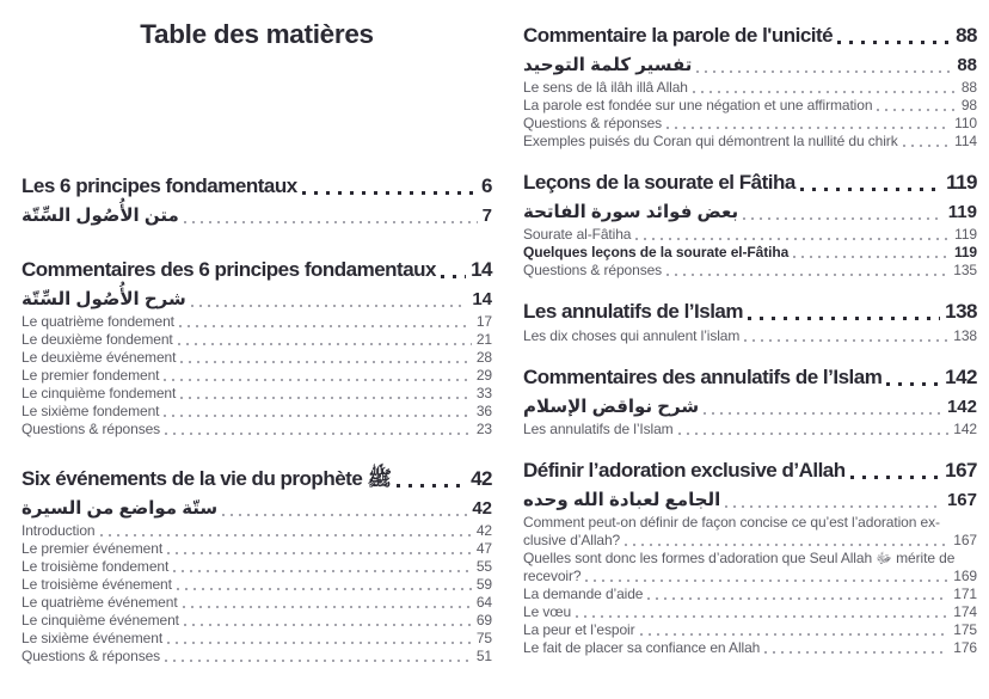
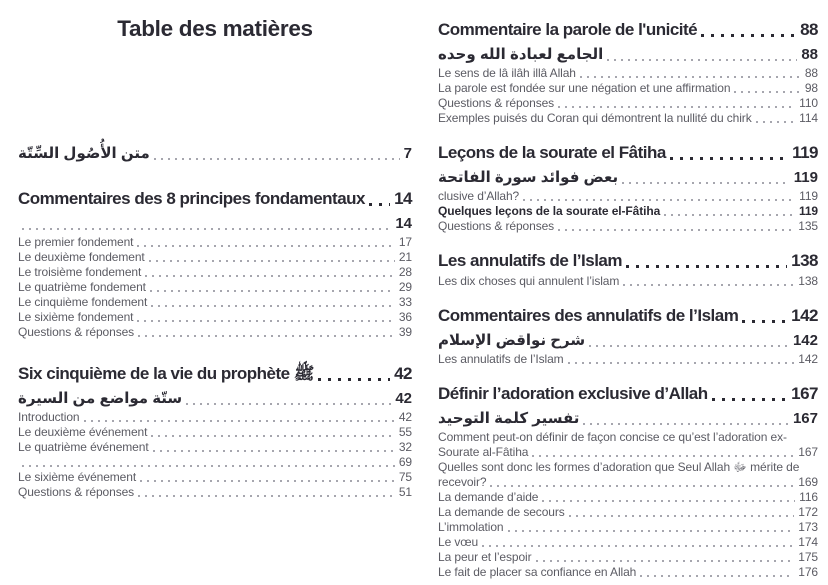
  Table des matières
- Les 6 principes fondamentaux
- 6
  متن الأُصُول السِّتّة
  7
- Commentaires des 6 principes fondamentaux
+ Commentaires des 8 principes fondamentaux
  14
- شرح الأُصُول السِّتّة
  14
- Le quatrième fondement
+ Le premier fondement
  17
  Le deuxième fondement
  21
- Le deuxième événement
+ Le troisième fondement
  28
- Le premier fondement
+ Le quatrième fondement
  29
  Le cinquième fondement
  33
  Le sixième fondement
  36
  Questions & réponses
- 23
+ 39
- Six événements de la vie du prophète ﷺ
+ Six cinquième de la vie du prophète ﷺ
  42
  ستّة مواضع من السيرة
  42
  Introduction
  42
- Le premier événement
- 47
- Le troisième fondement
+ Le deuxième événement
  55
- Le troisième événement
- 59
  Le quatrième événement
- 64
+ 32
- Le cinquième événement
  69
  Le sixième événement
  75
  Questions & réponses
  51
  Commentaire la parole de l'unicité
  88
- تفسير كلمة التوحيد
+ الجامع لعبادة الله وحده
  88
  Le sens de lâ ilâh illâ Allah
  88
  La parole est fondée sur une négation et une affirmation
  98
  Questions & réponses
  110
  Exemples puisés du Coran qui démontrent la nullité du chirk
  114
  Leçons de la sourate el Fâtiha
  119
  بعض فوائد سورة الفاتحة
  119
- Sourate al-Fâtiha
+ clusive d’Allah?
  119
  Quelques leçons de la sourate el-Fâtiha
  119
  Questions & réponses
  135
  Les annulatifs de l’Islam
  138
  Les dix choses qui annulent l’islam
  138
  Commentaires des annulatifs de l’Islam
  142
  شرح نواقض الإسلام
  142
  Les annulatifs de l’Islam
  142
  Définir l’adoration exclusive d’Allah
  167
- الجامع لعبادة الله وحده
+ تفسير كلمة التوحيد
  167
  Comment peut-on définir de façon concise ce qu’est l’adoration ex-
- clusive d’Allah?
+ Sourate al-Fâtiha
  167
  Quelles sont donc les formes d’adoration que Seul Allah ﷻ mérite de
  recevoir?
  169
  La demande d’aide
- 171
+ 116
+ La demande de secours
+ 172
+ L’immolation
+ 173
  Le vœu
  174
  La peur et l’espoir
  175
  Le fait de placer sa confiance en Allah
  176
